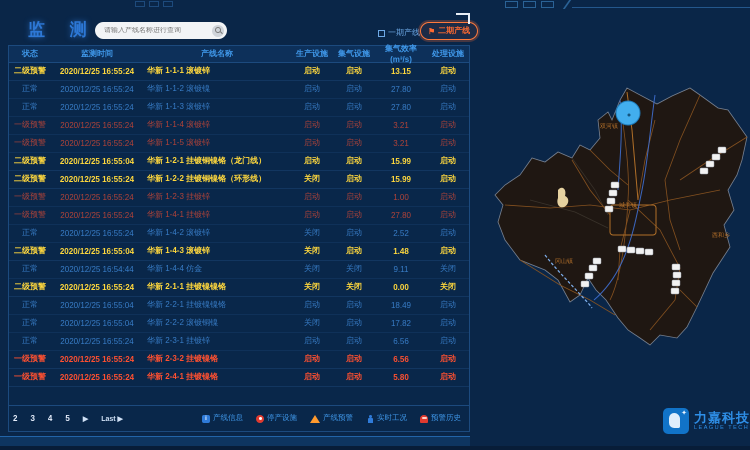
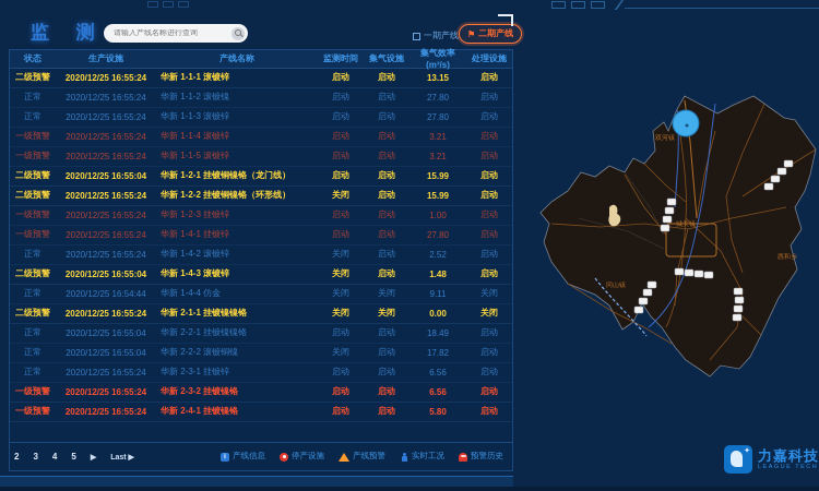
  监 测
  请输入产线名称进行查询
  一期产线
  ⚑
  二期产线
  状态
- 监测时间
+ 生产设施
  产线名称
- 生产设施
+ 监测时间
  集气设施
  集气效率(m³/s)
  处理设施
  二级预警
  2020/12/25 16:55:24
  华新 1-1-1 滚镀锌
  启动
  启动
  13.15
  启动
  正常
  2020/12/25 16:55:24
  华新 1-1-2 滚镀镍
  启动
  启动
  27.80
  启动
  正常
  2020/12/25 16:55:24
  华新 1-1-3 滚镀锌
  启动
  启动
  27.80
  启动
  一级预警
  2020/12/25 16:55:24
  华新 1-1-4 滚镀锌
  启动
  启动
  3.21
  启动
  一级预警
  2020/12/25 16:55:24
  华新 1-1-5 滚镀锌
  启动
  启动
  3.21
  启动
  二级预警
  2020/12/25 16:55:04
  华新 1-2-1 挂镀铜镍铬（龙门线）
  启动
  启动
  15.99
  启动
  二级预警
  2020/12/25 16:55:24
  华新 1-2-2 挂镀铜镍铬（环形线）
  关闭
  启动
  15.99
  启动
  一级预警
  2020/12/25 16:55:24
  华新 1-2-3 挂镀锌
  启动
  启动
  1.00
  启动
  一级预警
  2020/12/25 16:55:24
  华新 1-4-1 挂镀锌
  启动
  启动
  27.80
  启动
  正常
  2020/12/25 16:55:24
  华新 1-4-2 滚镀锌
  关闭
  启动
  2.52
  启动
  二级预警
  2020/12/25 16:55:04
  华新 1-4-3 滚镀锌
  关闭
  启动
  1.48
  启动
  正常
  2020/12/25 16:54:44
  华新 1-4-4 仿金
  关闭
  关闭
  9.11
  关闭
  二级预警
  2020/12/25 16:55:24
  华新 2-1-1 挂镀镍镍铬
  关闭
  关闭
  0.00
  关闭
  正常
  2020/12/25 16:55:04
  华新 2-2-1 挂镀镍镍铬
  启动
  启动
  18.49
  启动
  正常
  2020/12/25 16:55:04
  华新 2-2-2 滚镀铜镍
  关闭
  启动
  17.82
  启动
  正常
  2020/12/25 16:55:24
  华新 2-3-1 挂镀锌
  启动
  启动
  6.56
  启动
  一级预警
  2020/12/25 16:55:24
  华新 2-3-2 挂镀镍铬
  启动
  启动
  6.56
  启动
  一级预警
  2020/12/25 16:55:24
  华新 2-4-1 挂镀镍铬
  启动
  启动
  5.80
  启动
  2
  3
  4
  5
  产线信息
  停产设施
  产线预警
  实时工况
  预警历史
  力嘉科技
